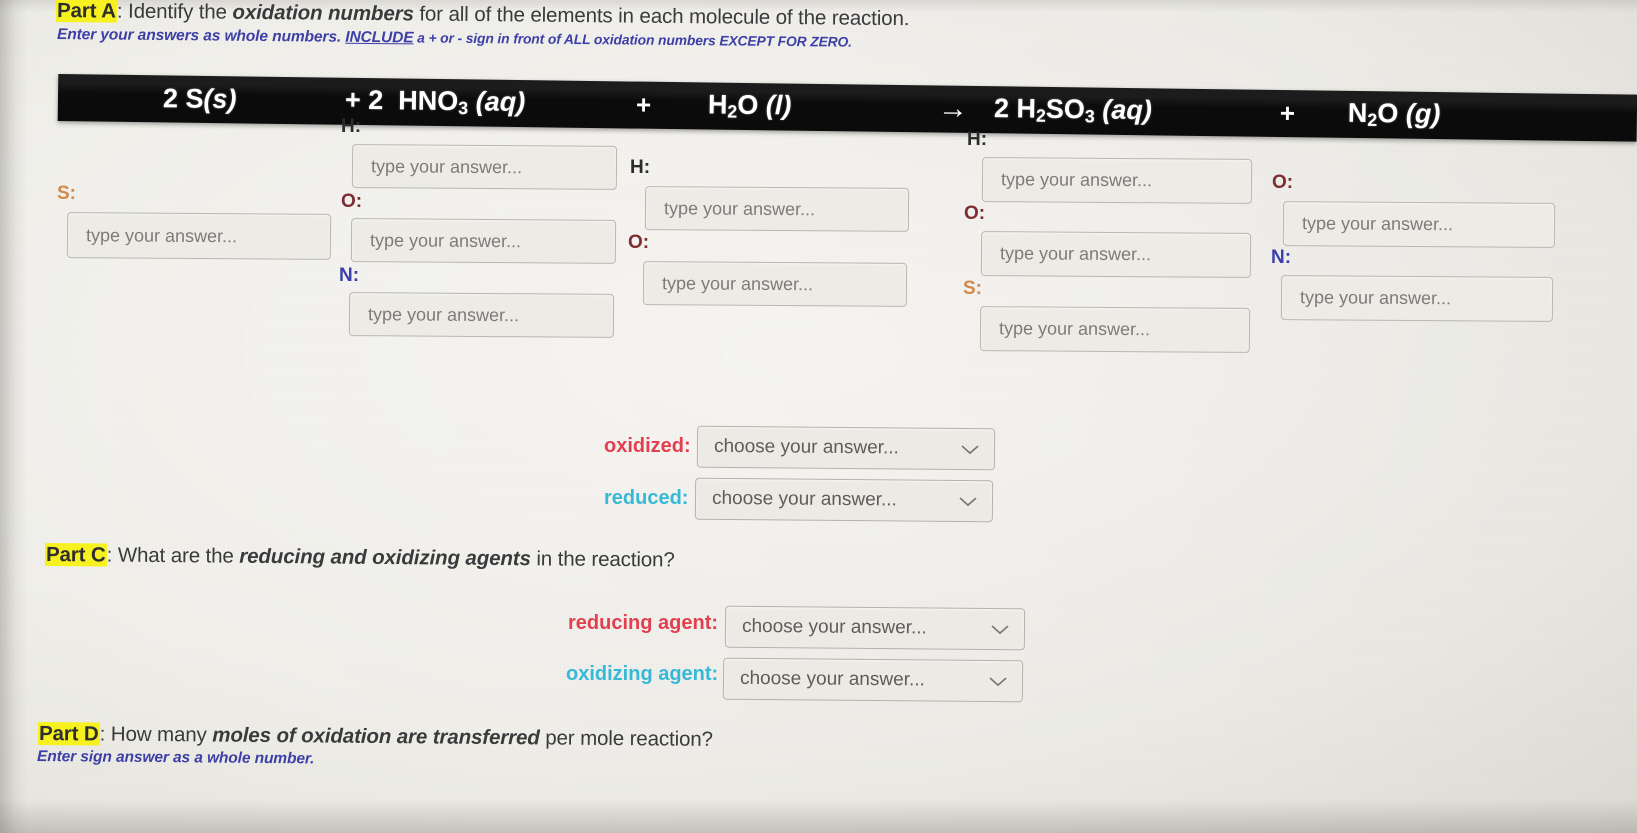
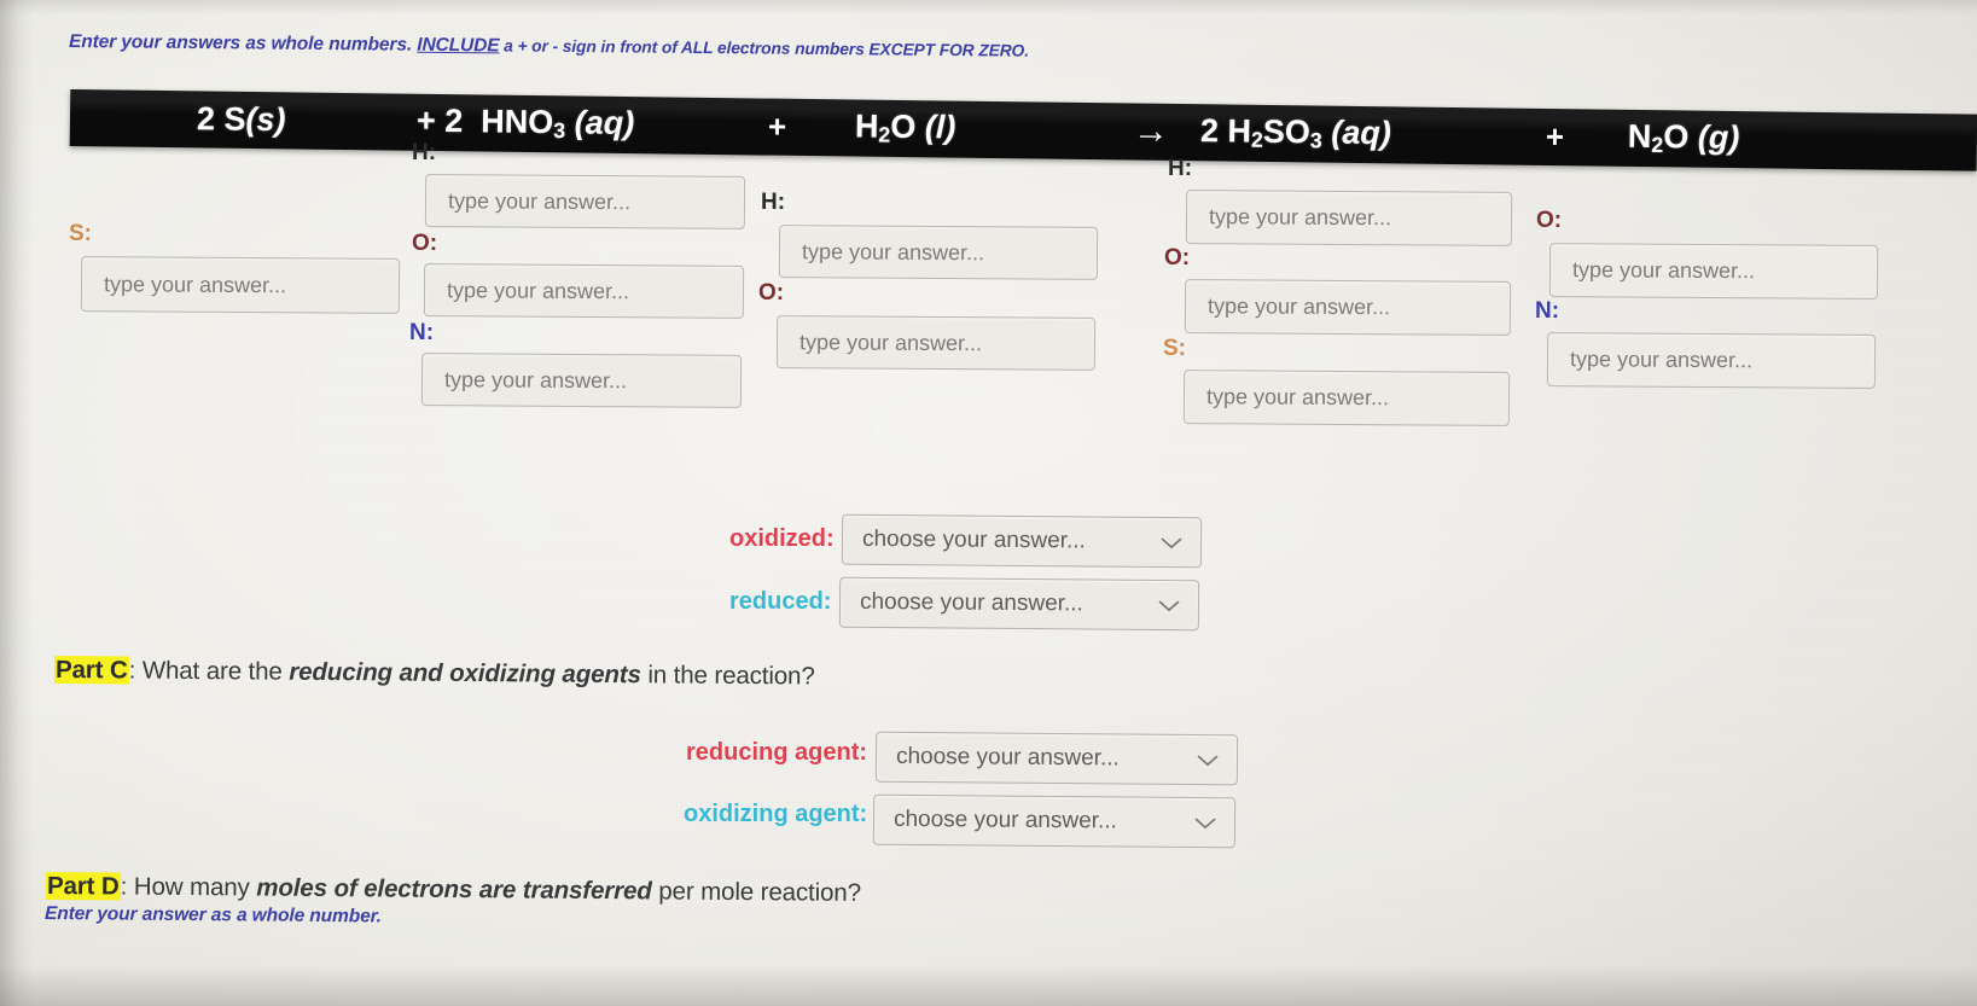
- Part A: Identify the oxidation numbers for all of the elements in each molecule of the reaction.
- Enter your answers as whole numbers. INCLUDE a + or - sign in front of ALL oxidation numbers EXCEPT FOR ZERO.
+ Enter your answers as whole numbers. INCLUDE a + or - sign in front of ALL electrons numbers EXCEPT FOR ZERO.
  S:
  type your answer...
  H:
  type your answer...
  O:
  type your answer...
  N:
  type your answer...
  H:
  type your answer...
  O:
  type your answer...
  H:
  type your answer...
  O:
  type your answer...
  S:
  type your answer...
  O:
  type your answer...
  N:
  type your answer...
  oxidized:
  choose your answer...
  reduced:
  choose your answer...
  Part C: What are the reducing and oxidizing agents in the reaction?
  reducing agent:
  choose your answer...
  oxidizing agent:
  choose your answer...
- Part D: How many moles of oxidation are transferred per mole reaction?
+ Part D: How many moles of electrons are transferred per mole reaction?
- Enter sign answer as a whole number.
+ Enter your answer as a whole number.
